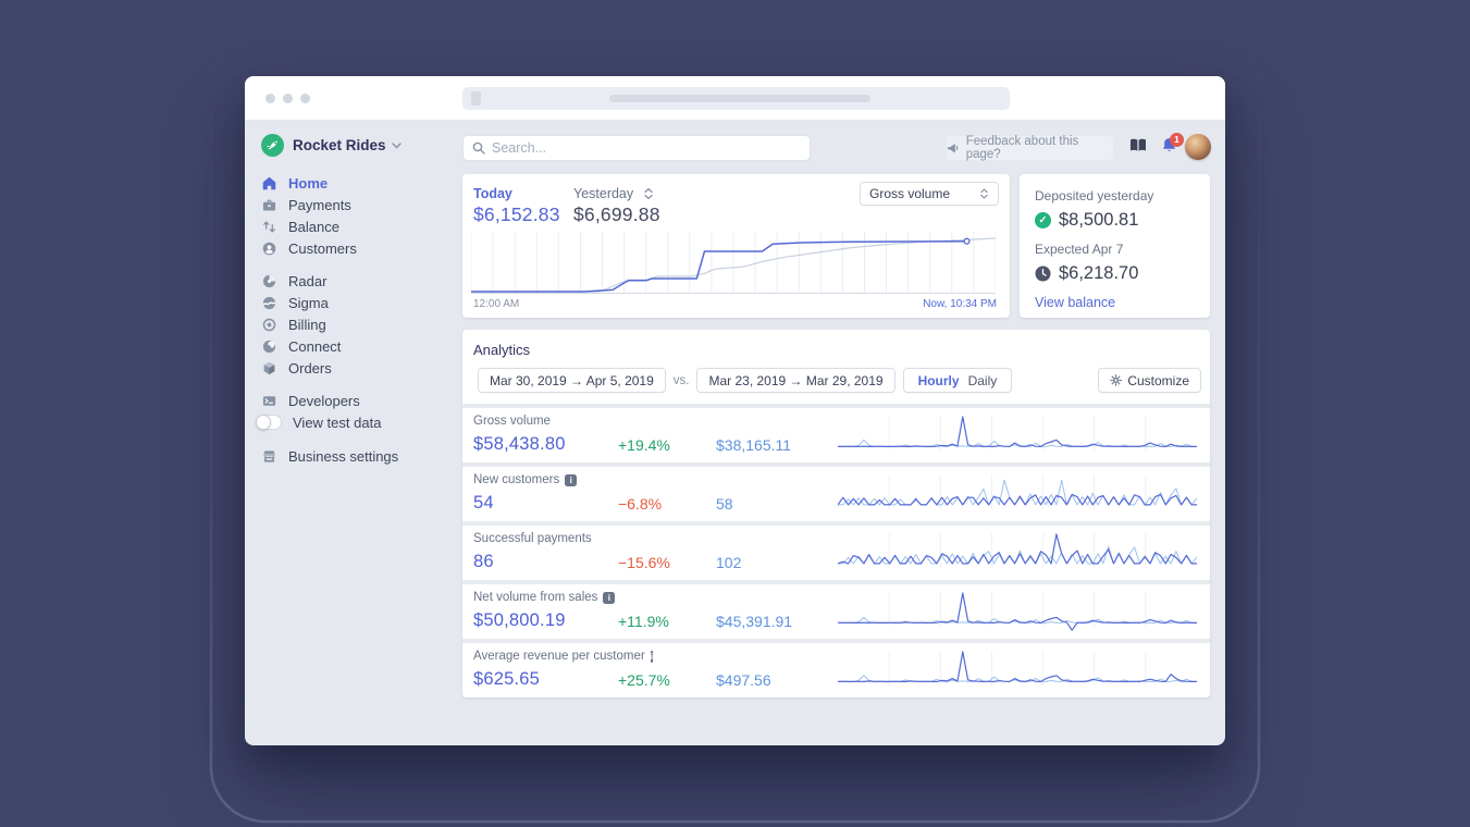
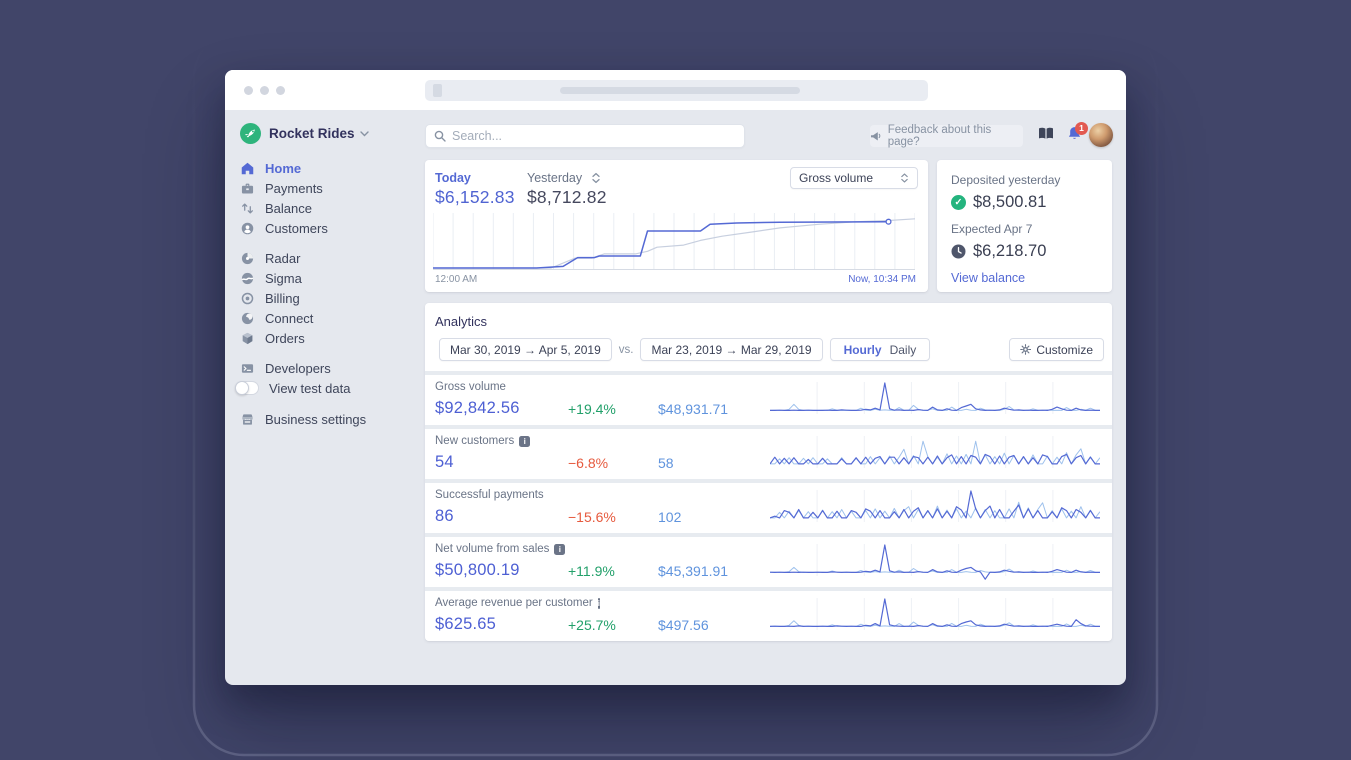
  Rocket Rides
  Home
  Payments
  Balance
  Customers
  Radar
  Sigma
  Billing
  Connect
  Orders
  Developers
  View test data
  Business settings
  Search...
  Feedback about this page?
  1
  Today
  Yesterday
  $6,152.83
- $6,699.88
+ $8,712.82
  Gross volume
  12:00 AM
  Now, 10:34 PM
  Deposited yesterday
  ✓
  $8,500.81
  Expected Apr 7
  $6,218.70
  View balance
  Analytics
  Mar 30, 2019 → Apr 5, 2019
  vs.
  Mar 23, 2019 → Mar 29, 2019
  Hourly
  Daily
  Customize
  Gross volume
- $58,438.80
+ $92,842.56
  +19.4%
- $38,165.11
+ $48,931.71
  New customers
  i
  54
  −6.8%
  58
  Successful payments
  86
  −15.6%
  102
  Net volume from sales
  i
  $50,800.19
  +11.9%
  $45,391.91
  Average revenue per customer
  i
  $625.65
  +25.7%
  $497.56
